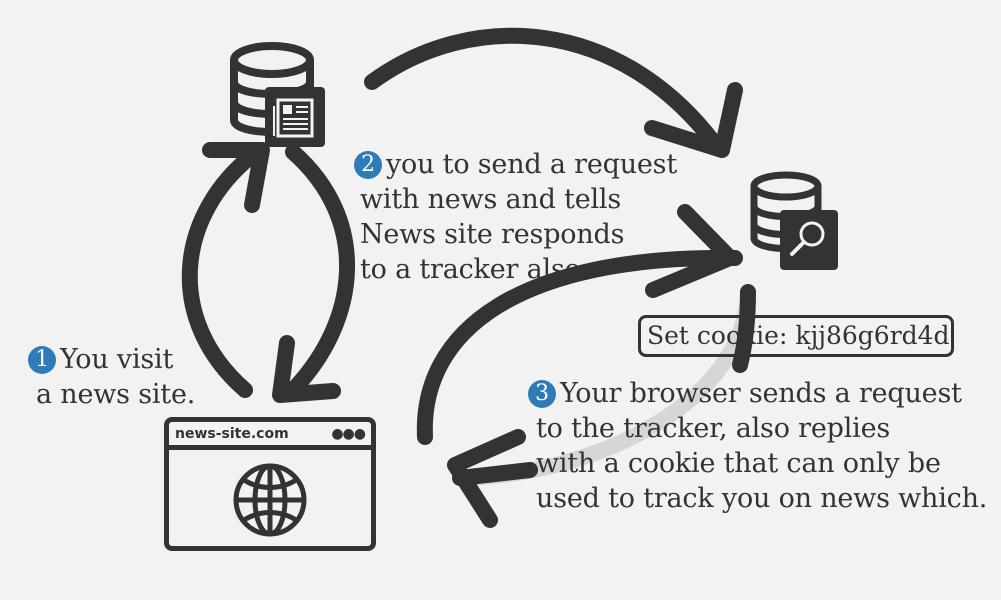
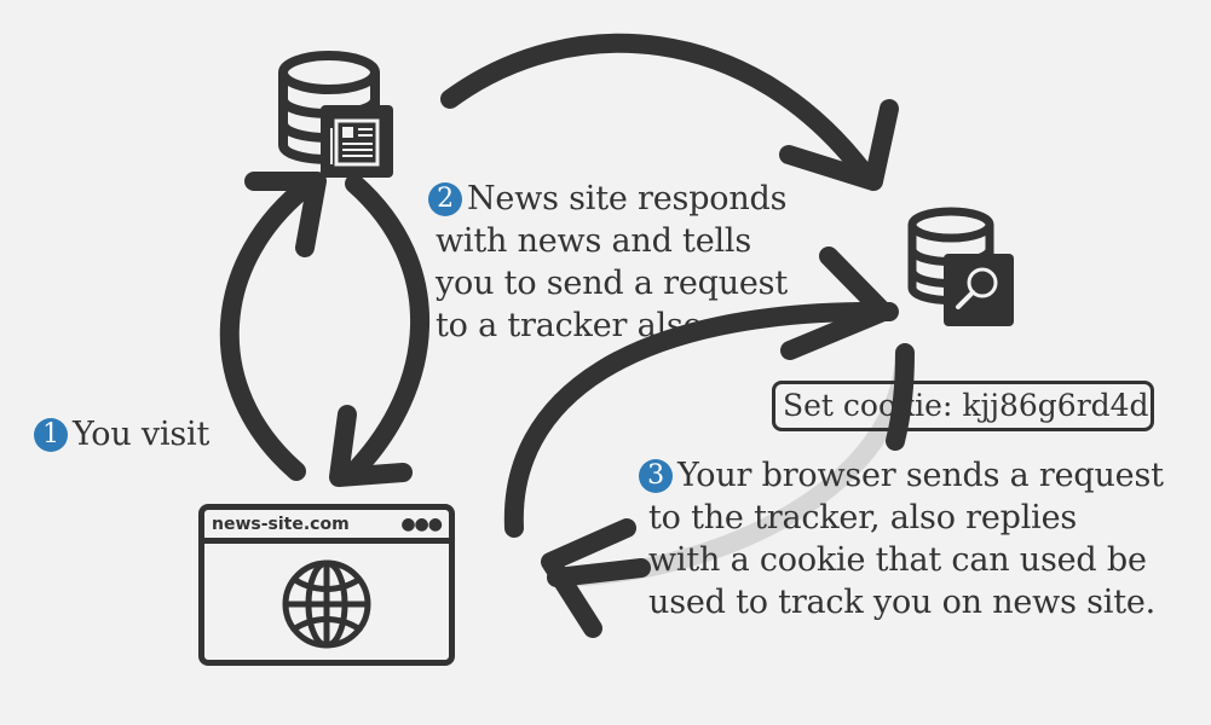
  1 You visit
- a news site.
- 2 you to send a request
+ 2 News site responds
  with news and tells
- News site responds
+ you to send a request
  to a tracker also.
  3 Your browser sends a request
  to the tracker, also replies
- with a cookie that can only be
+ with a cookie that can used be
- used to track you on news which.
+ used to track you on news site.
  Set cookie: kjj86g6rd4d
  news-site.com
  ●●●
